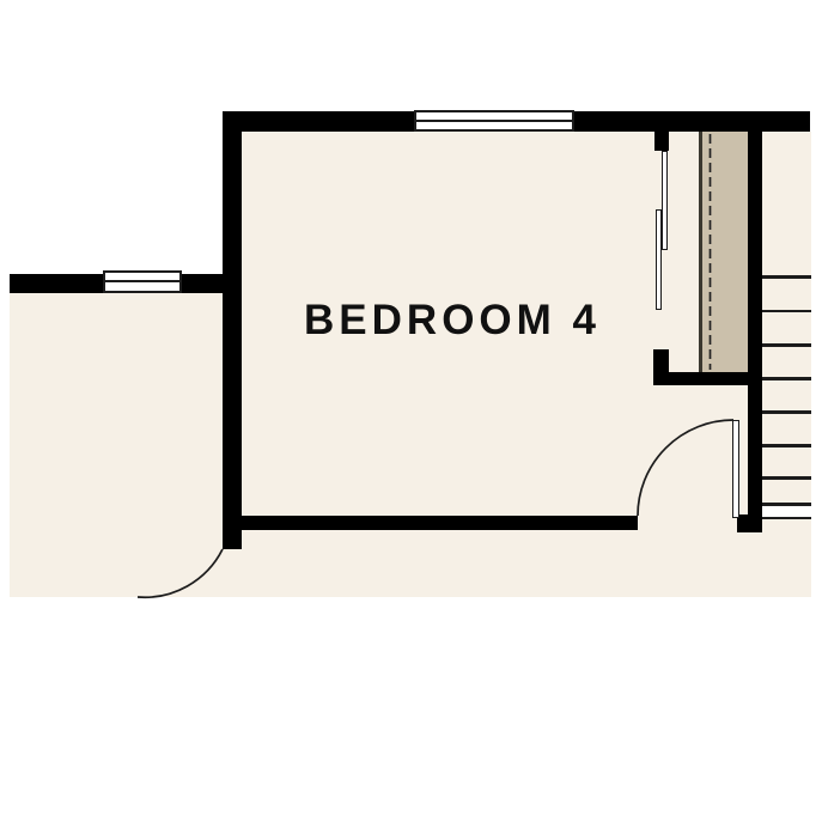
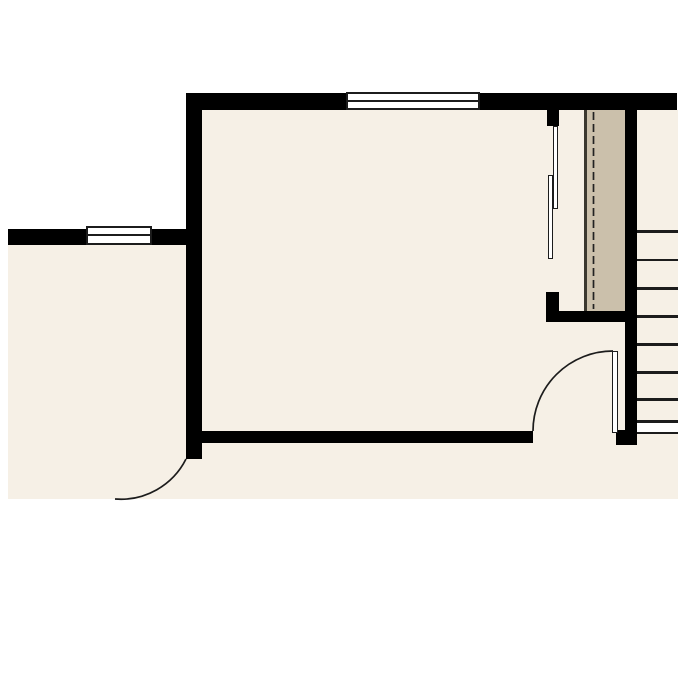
- BEDROOM 4
